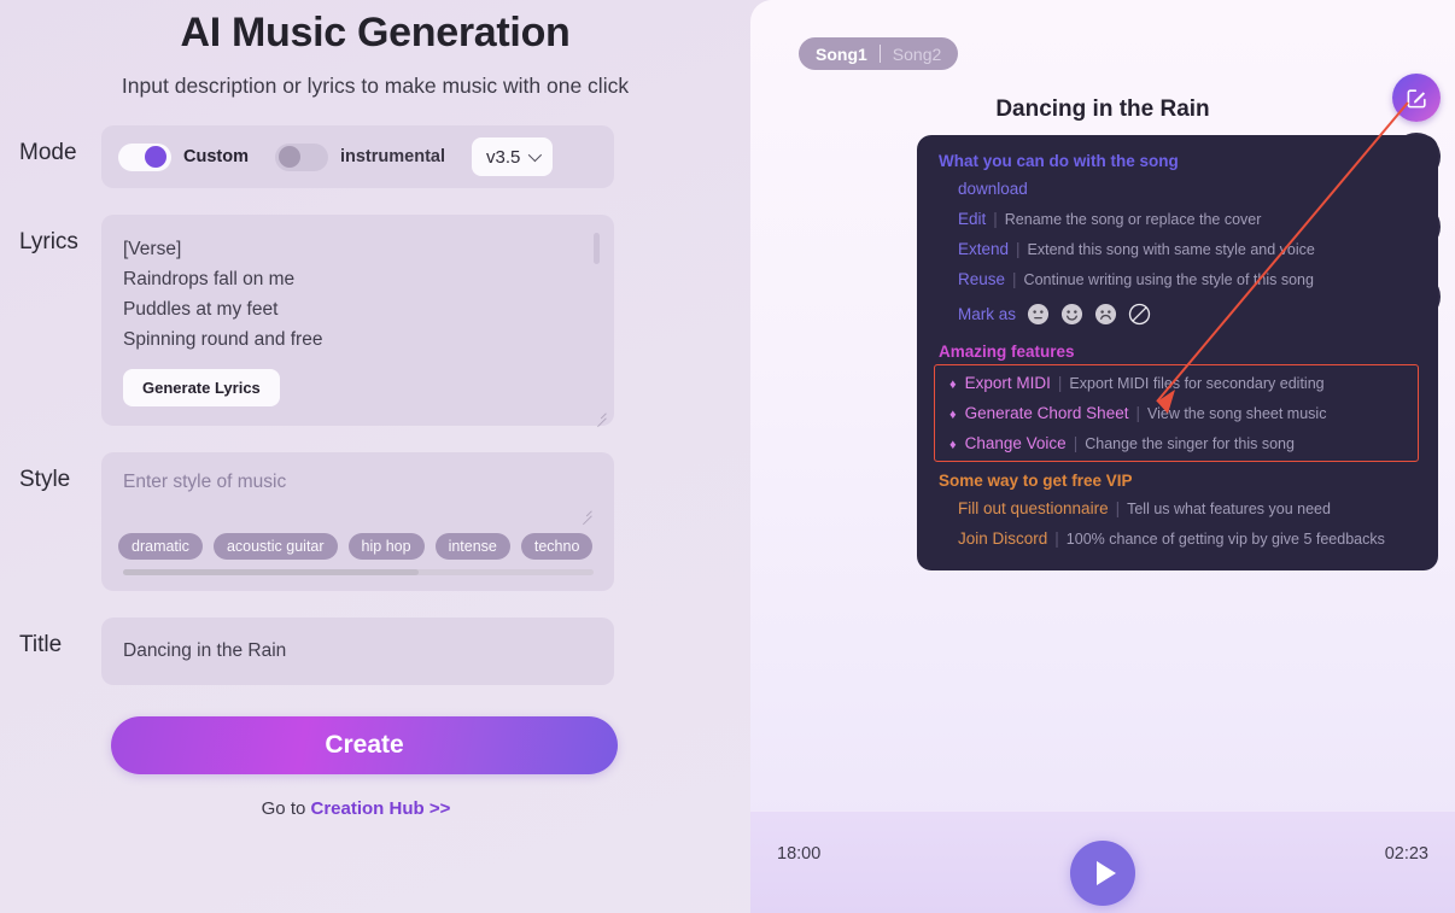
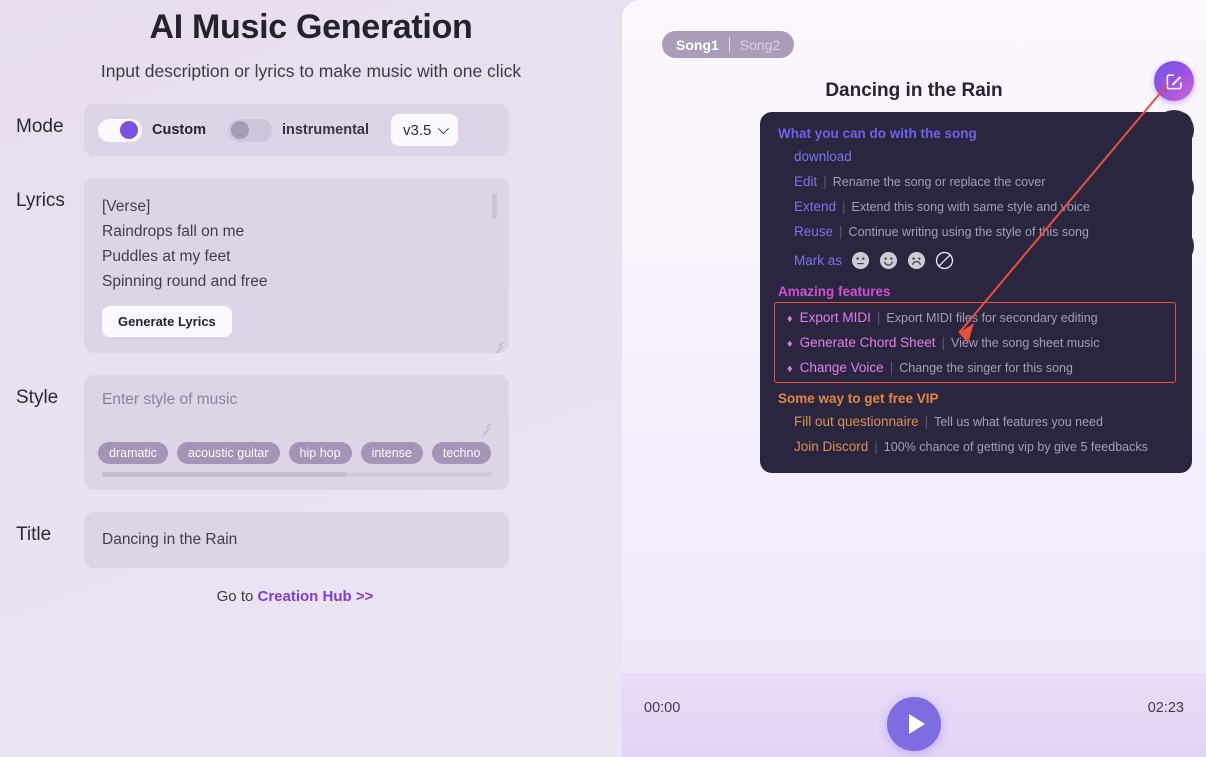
  AI Music Generation
  Input description or lyrics to make music with one click
  Mode
  Custom
  instrumental
  v3.5
  Lyrics
  [Verse]
  Raindrops fall on me
  Puddles at my feet
  Spinning round and free
  Generate Lyrics
  Style
  Enter style of music
  dramatic
  acoustic guitar
  hip hop
  intense
  techno
  Title
  Dancing in the Rain
- Create
  Go to Creation Hub >>
  Song1
  Song2
  Dancing in the Rain
  What you can do with the song
  download
  Edit
  |
  Rename the song or replace the cover
  Extend
  |
  Extend this song with same style andoice
  Reuse
  |
  Continue writing using the style of this song
  Mark as
  Amazing features
  ♦
  Export MIDI
  |
  Export MIDI files for secondary editing
  ♦
  Generate Chord Sheet
  |
  View the song sheet music
  ♦
  Change Voice
  |
  Change the singer for this song
  Some way to get free VIP
  Fill out questionnaire
  |
  Tell us what features you need
  Join Discord
  |
  100% chance of getting vip by give 5 feedbacks
- 18:00
+ 00:00
  02:23
